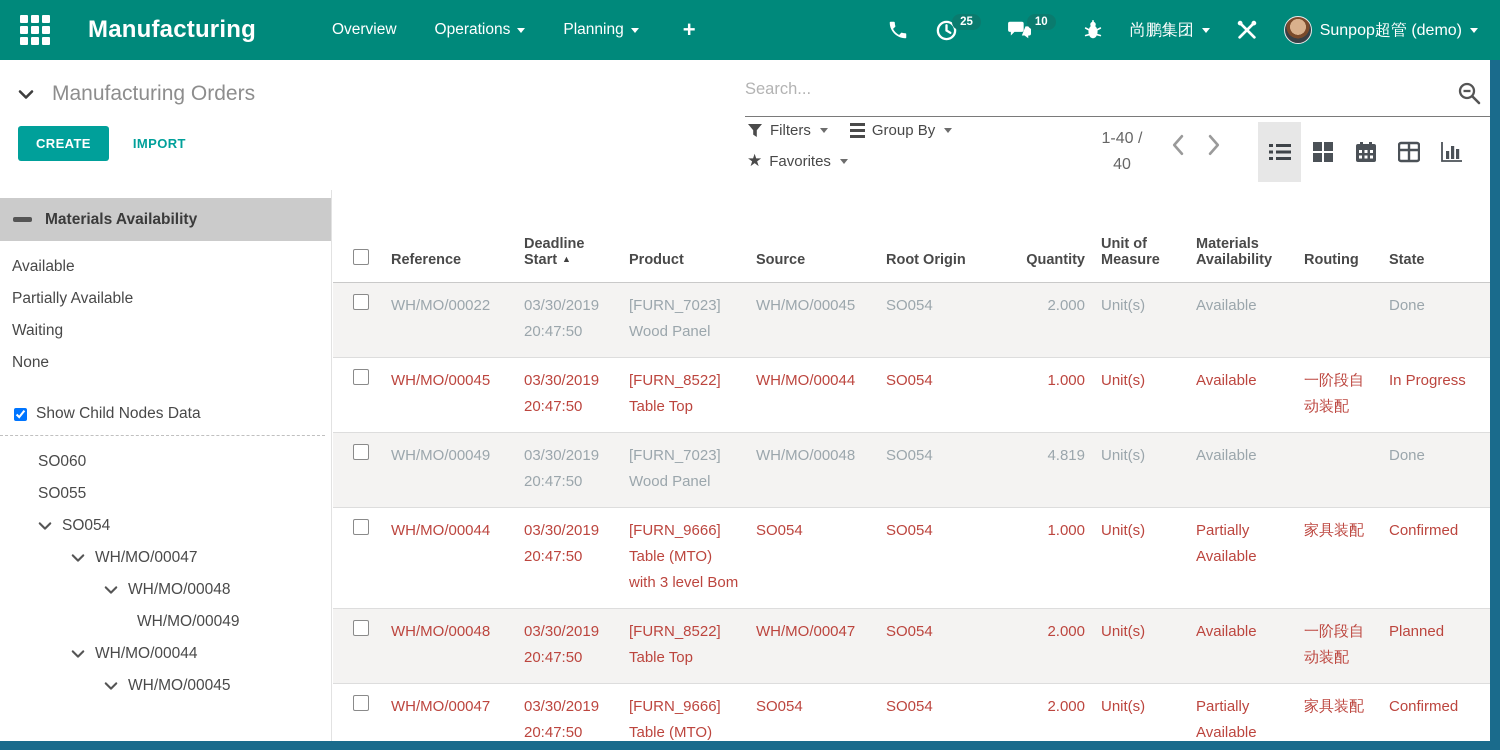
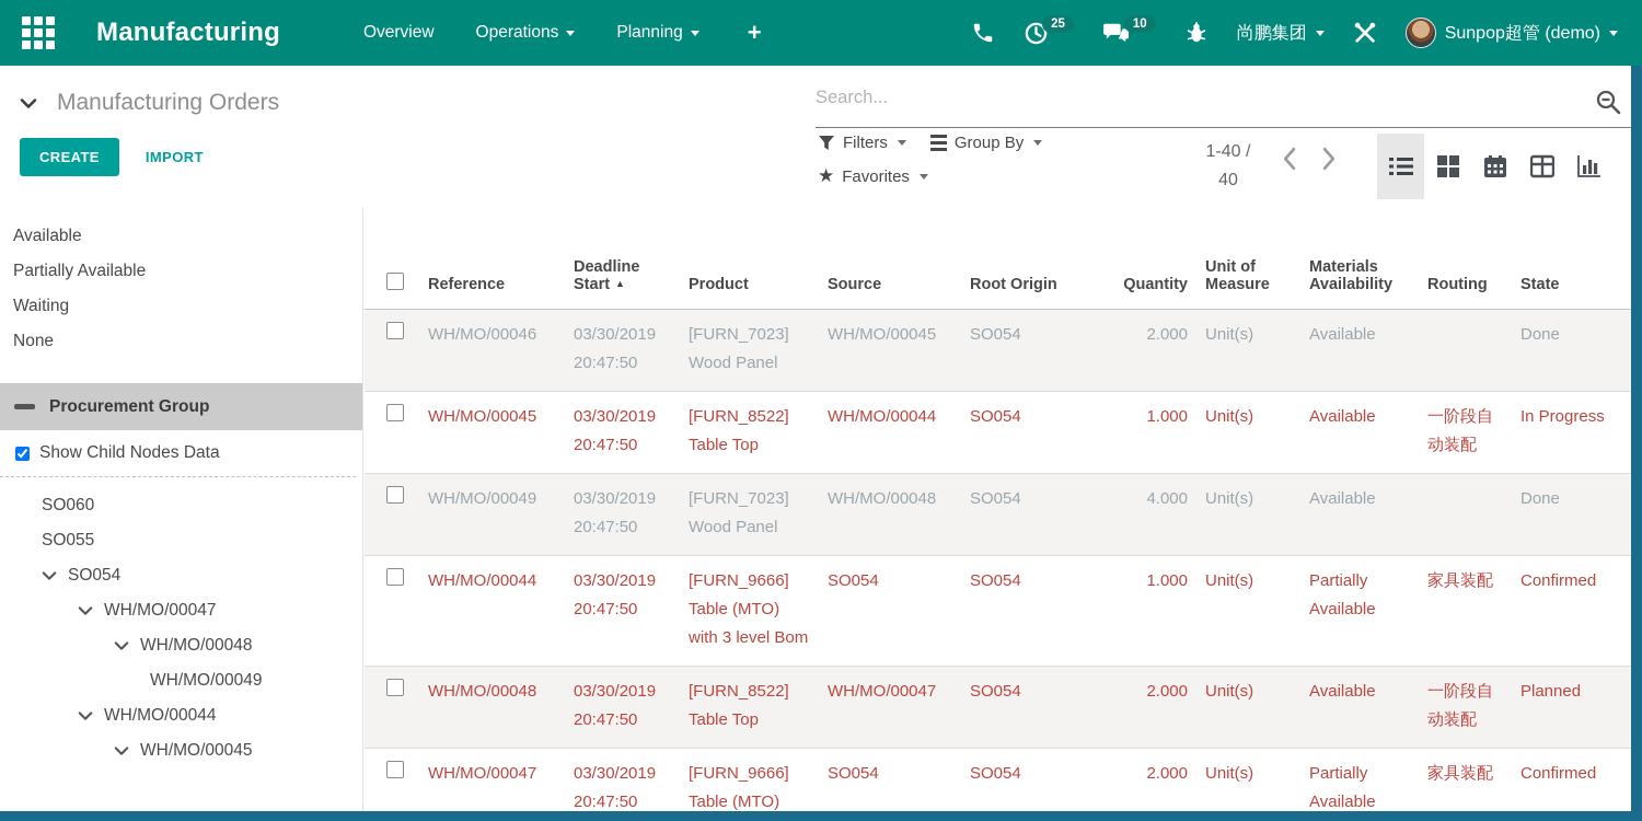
  Manufacturing
  Overview
  Operations
  Planning
  +
  25
  10
  尚鹏集团
  Sunpop超管 (demo)
  Manufacturing Orders
  CREATE
  IMPORT
  Search...
  Filters
  Group By
  ★
  Favorites
  1-40 /
  40
- Materials Availability
  Available
  Partially Available
  Waiting
  None
+ Procurement Group
  Show Child Nodes Data
  SO060
  SO055
  SO054
  WH/MO/00047
  WH/MO/00048
  WH/MO/00049
  WH/MO/00044
  WH/MO/00045
  	Reference	Deadline Start ▲	Product	Source	Root Origin	Quantity	Unit ofMeasure	MaterialsAvailability	Routing	State
- 	WH/MO/00022	03/30/2019 20:47:50	[FURN_7023] Wood Panel	WH/MO/00045	SO054	2.000	Unit(s)	Available		Done
+ 	WH/MO/00046	03/30/2019 20:47:50	[FURN_7023] Wood Panel	WH/MO/00045	SO054	2.000	Unit(s)	Available		Done
  	WH/MO/00045	03/30/2019 20:47:50	[FURN_8522] Table Top	WH/MO/00044	SO054	1.000	Unit(s)	Available	一阶段自动装配	In Progress
- 	WH/MO/00049	03/30/2019 20:47:50	[FURN_7023] Wood Panel	WH/MO/00048	SO054	4.819	Unit(s)	Available		Done
+ 	WH/MO/00049	03/30/2019 20:47:50	[FURN_7023] Wood Panel	WH/MO/00048	SO054	4.000	Unit(s)	Available		Done
  	WH/MO/00044	03/30/2019 20:47:50	[FURN_9666] Table (MTO) with 3 level Bom	SO054	SO054	1.000	Unit(s)	Partially Available	家具装配	Confirmed
  	WH/MO/00048	03/30/2019 20:47:50	[FURN_8522] Table Top	WH/MO/00047	SO054	2.000	Unit(s)	Available	一阶段自动装配	Planned
  	WH/MO/00047	03/30/2019 20:47:50	[FURN_9666] Table (MTO)	SO054	SO054	2.000	Unit(s)	Partially Available	家具装配	Confirmed
